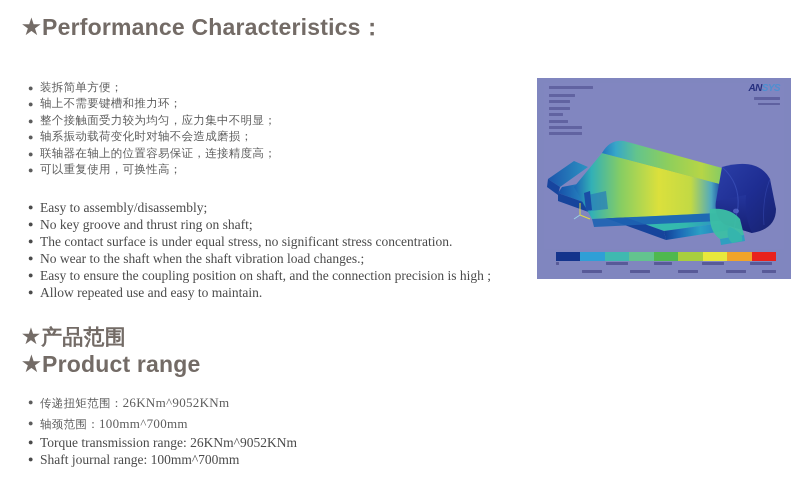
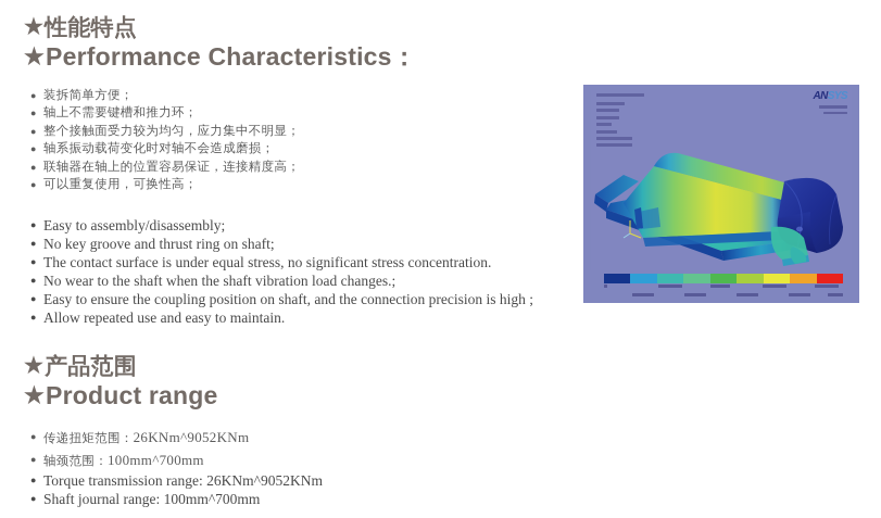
+ ★性能特点
  ★Performance Characteristics：
  ●
  装拆简单方便；
  ●
  轴上不需要键槽和推力环；
  ●
  整个接触面受力较为均匀，应力集中不明显；
  ●
  轴系振动载荷变化时对轴不会造成磨损；
  ●
  联轴器在轴上的位置容易保证，连接精度高；
  ●
  可以重复使用，可换性高；
  ●
  Easy to assembly/disassembly;
  ●
  No key groove and thrust ring on shaft;
  ●
  The contact surface is under equal stress, no significant stress concentration.
  ●
  No wear to the shaft when the shaft vibration load changes.;
  ●
  Easy to ensure the coupling position on shaft, and the connection precision is high ;
  ●
  Allow repeated use and easy to maintain.
  ★产品范围
  ★Product range
  ●
  传递扭矩范围：26KNm^9052KNm
  ●
  轴颈范围：100mm^700mm
  ●
  Torque transmission range: 26KNm^9052KNm
  ●
  Shaft journal range: 100mm^700mm
  ANSYS
